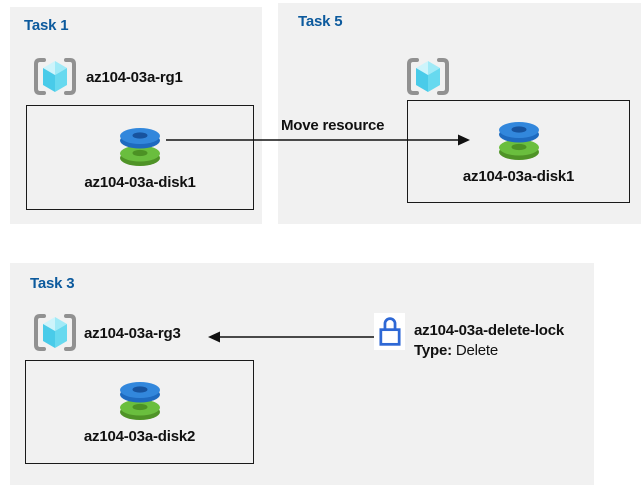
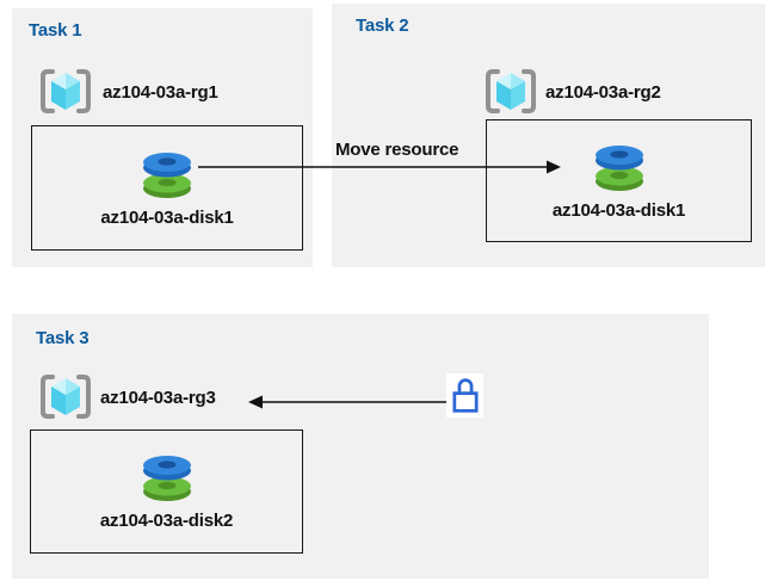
  Task 1
  az104-03a-rg1
  az104-03a-disk1
- Task 5
+ Task 2
+ az104-03a-rg2
  az104-03a-disk1
  Task 3
  az104-03a-rg3
  az104-03a-disk2
  Move resource
- az104-03a-delete-lock
- Type: Delete
